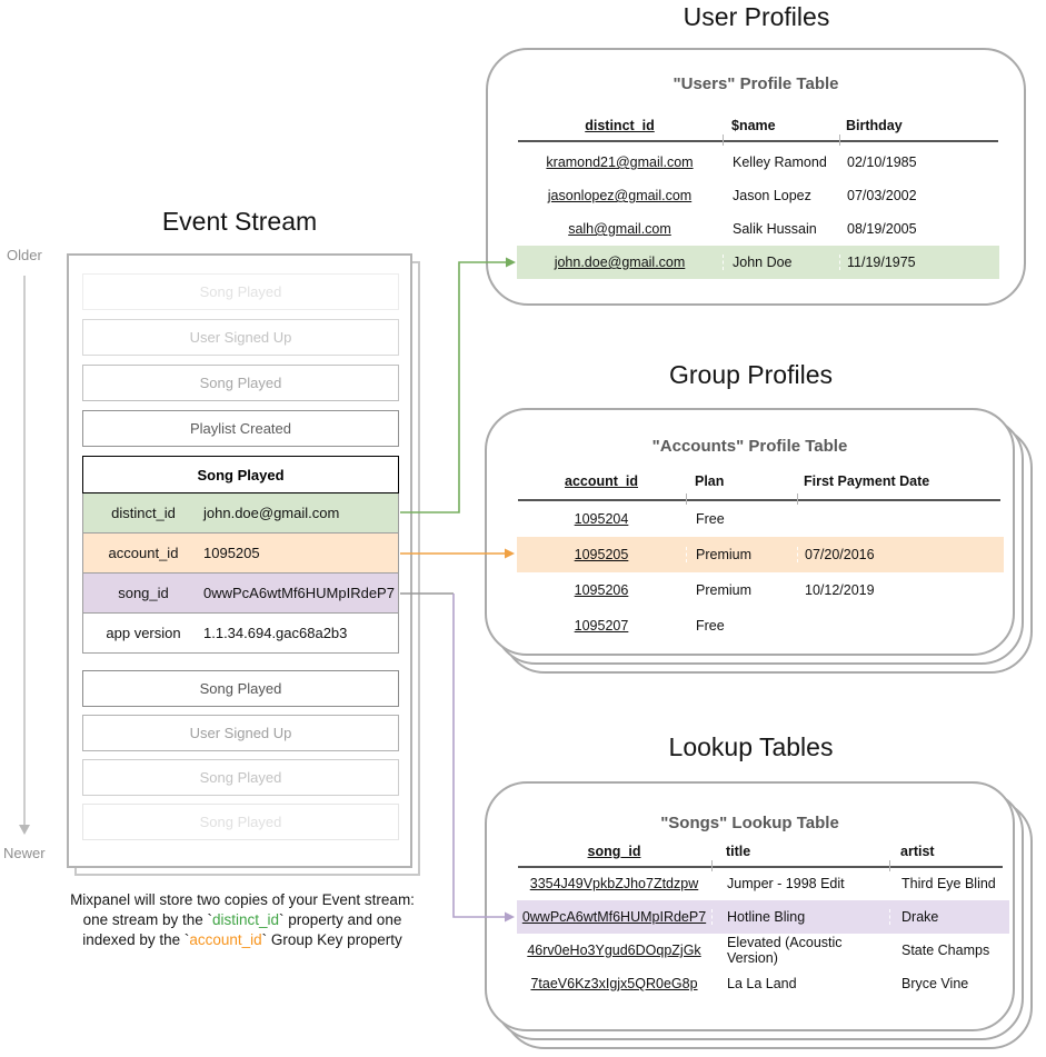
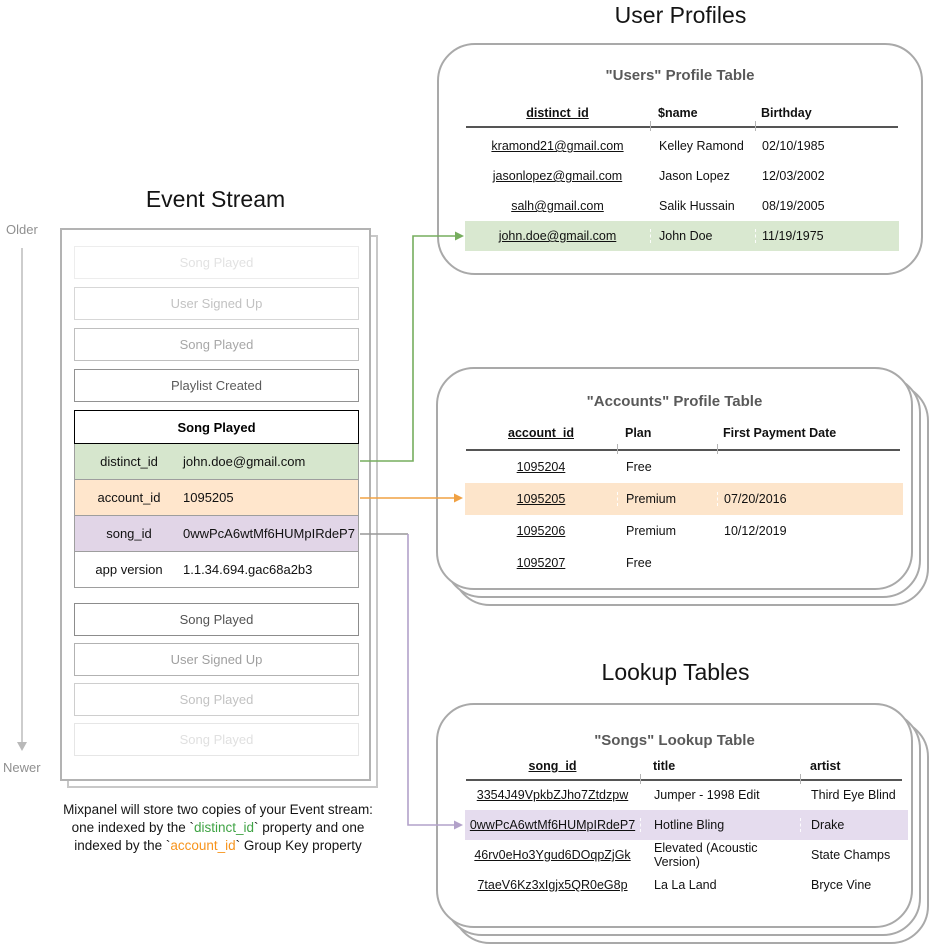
  Event Stream
  Older
  Newer
  Song Played
  User Signed Up
  Song Played
  Playlist Created
  Song Played
  distinct_id
  john.doe@gmail.com
  account_id
  1095205
  song_id
  0wwPcA6wtMf6HUMpIRdeP7
  app version
  1.1.34.694.gac68a2b3
  Song Played
  User Signed Up
  Song Played
  Song Played
  Mixpanel will store two copies of your Event stream:
- one stream by the `distinct_id` property and one
+ one indexed by the `distinct_id` property and one
  indexed by the `account_id` Group Key property
  User Profiles
  "Users" Profile Table
  distinct_id
  $name
  Birthday
  kramond21@gmail.com
  Kelley Ramond
  02/10/1985
  jasonlopez@gmail.com
  Jason Lopez
- 07/03/2002
+ 12/03/2002
  salh@gmail.com
  Salik Hussain
  08/19/2005
  john.doe@gmail.com
  John Doe
  11/19/1975
- Group Profiles
  "Accounts" Profile Table
  account_id
  Plan
  First Payment Date
  1095204
  Free
  1095205
  Premium
  07/20/2016
  1095206
  Premium
  10/12/2019
  1095207
  Free
  Lookup Tables
  "Songs" Lookup Table
  song_id
  title
  artist
  3354J49VpkbZJho7Ztdzpw
  Jumper - 1998 Edit
  Third Eye Blind
  0wwPcA6wtMf6HUMpIRdeP7
  Hotline Bling
  Drake
  46rv0eHo3Ygud6DOqpZjGk
  Elevated (Acoustic Version)
  State Champs
  7taeV6Kz3xIgjx5QR0eG8p
  La La Land
  Bryce Vine
